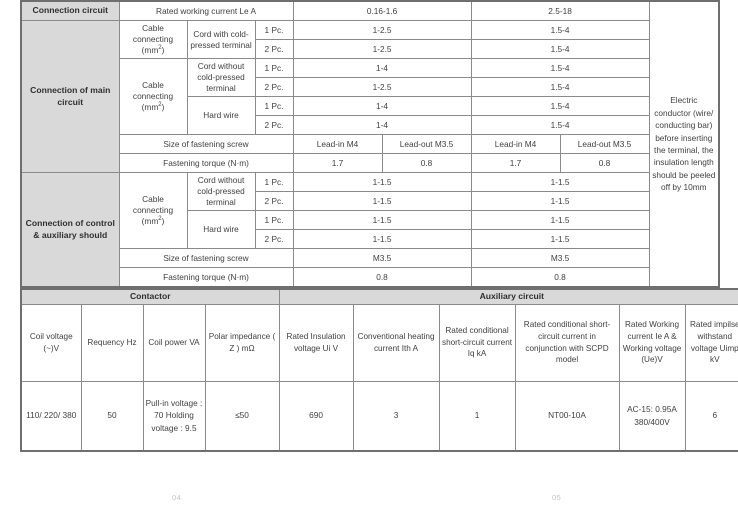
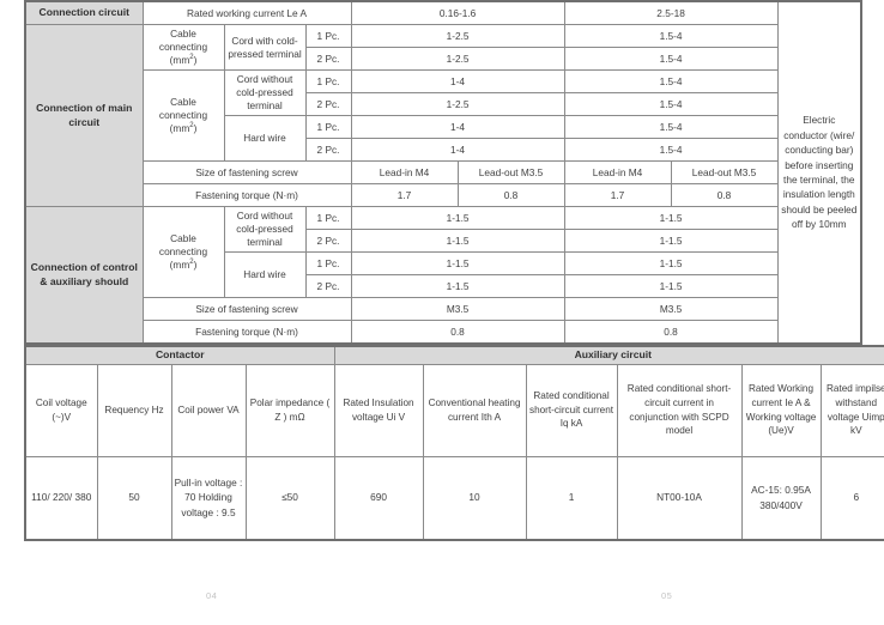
  Connection circuit	Rated working current Le A	0.16-1.6	2.5-18	Electric conductor (wire/ conducting bar) before inserting the terminal, the insulation length should be peeled off by 10mm
  Connection of main circuit	Cable connecting (mm )	Cord with cold-pressed terminal	1 Pc.	1-2.5	1.5-4
  2 Pc.	1-2.5	1.5-4
  Cable connecting (mm )	Cord without cold-pressed terminal	1 Pc.	1-4	1.5-4
  2 Pc.	1-2.5	1.5-4
  Hard wire	1 Pc.	1-4	1.5-4
  2 Pc.	1-4	1.5-4
  Size of fastening screw	Lead-in M4	Lead-out M3.5	Lead-in M4	Lead-out M3.5
  Fastening torque (N·m)	1.7	0.8	1.7	0.8
  Connection of control & auxiliary should	Cable connecting (mm )	Cord without cold-pressed terminal	1 Pc.	1-1.5	1-1.5
  2 Pc.	1-1.5	1-1.5
  Hard wire	1 Pc.	1-1.5	1-1.5
  2 Pc.	1-1.5	1-1.5
  Size of fastening screw	M3.5	M3.5
  Fastening torque (N·m)	0.8	0.8
  Contactor	Auxiliary circuit
  Coil voltage (~)V	Requency Hz	Coil power VA	Polar impedance ( Z ) mΩ	Rated Insulation voltage Ui V	Conventional heating current Ith A	Rated conditional short-circuit current Iq kA	Rated conditional short-circuit current in conjunction with SCPD model	Rated Working current Ie A & Working voltage (Ue)V	Rated impilse withstand voltage Uimp kV
- 110/ 220/ 380	50	Pull-in voltage : 70 Holding voltage : 9.5	≤50	690	3	1	NT00-10A	AC-15: 0.95A 380/400V	6
+ 110/ 220/ 380	50	Pull-in voltage : 70 Holding voltage : 9.5	≤50	690	10	1	NT00-10A	AC-15: 0.95A 380/400V	6
  04
  05
